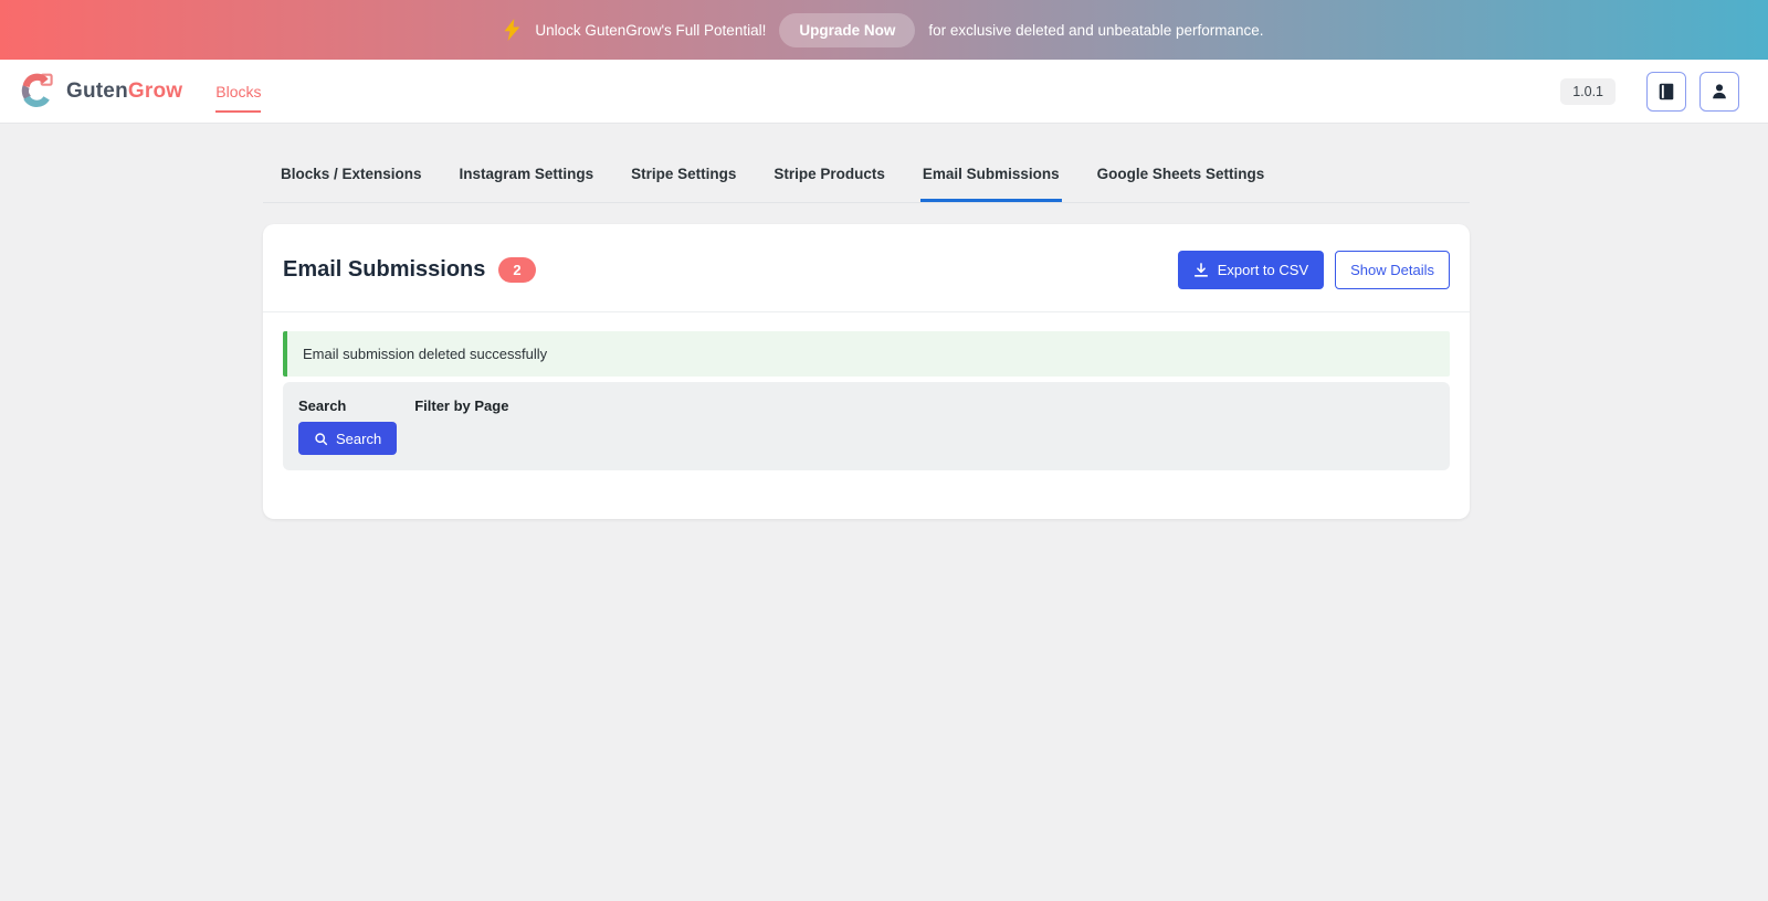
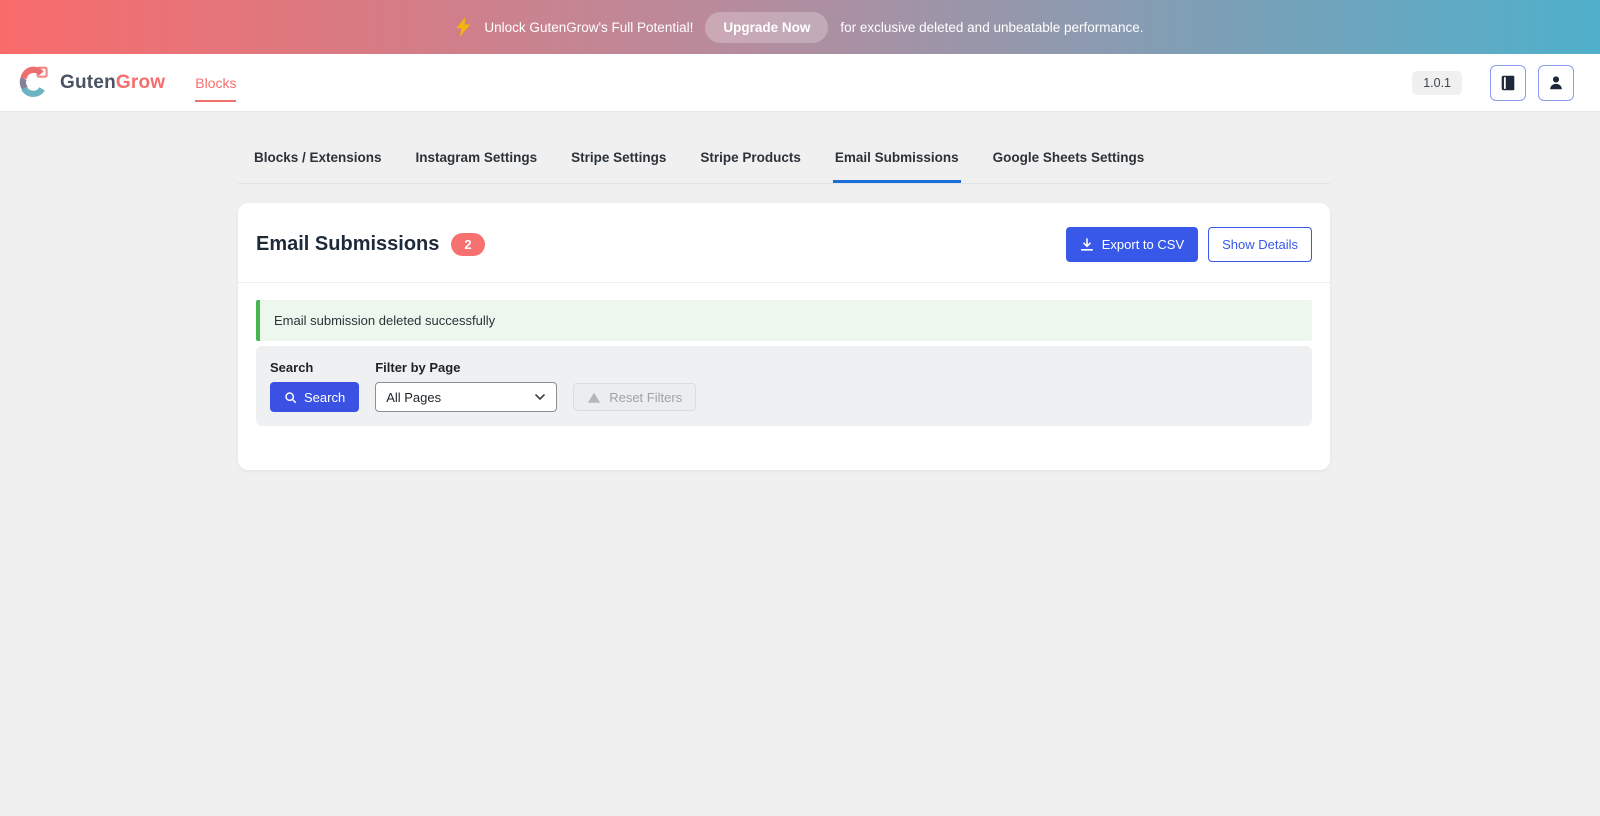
  Unlock GutenGrow's Full Potential!
  Upgrade Now
  for exclusive deleted and unbeatable performance.
  GutenGrow
  Blocks
  1.0.1
  Blocks / Extensions
  Instagram Settings
  Stripe Settings
  Stripe Products
  Email Submissions
  Google Sheets Settings
  Email Submissions
  2
  Export to CSV
  Show Details
  Email submission deleted successfully
  Search
  Search
  Filter by Page
+ All Pages
+ Reset Filters
